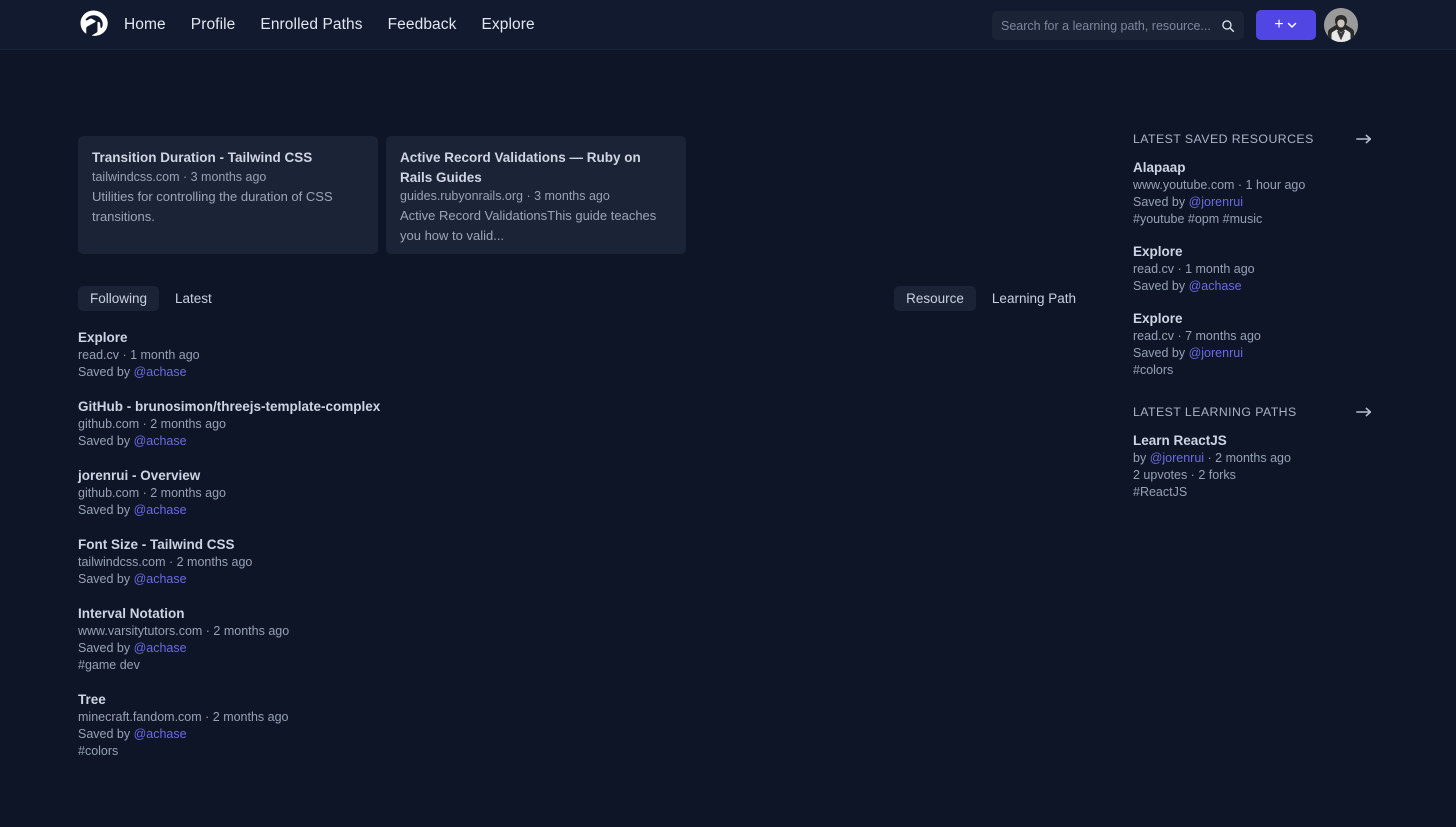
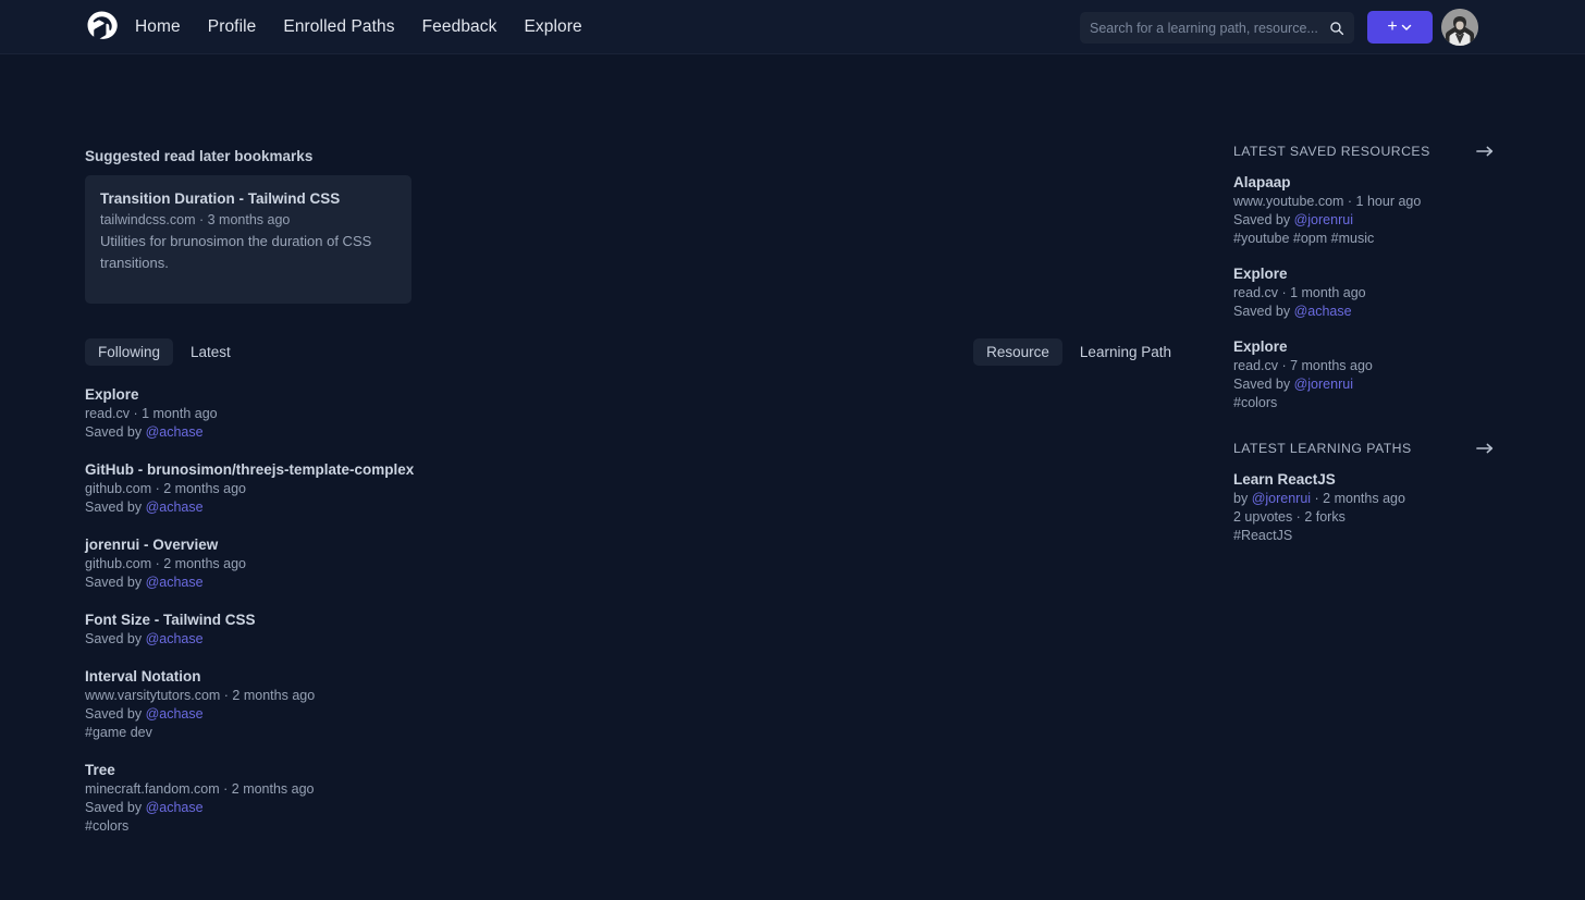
  Home
  Profile
  Enrolled Paths
  Feedback
  Explore
  Search for a learning path, resource...
  +
+ Suggested read later bookmarks
  Transition Duration - Tailwind CSS
  tailwindcss.com · 3 months ago
- Utilities for controlling the duration of CSS transitions.
+ Utilities for brunosimon the duration of CSS transitions.
- Active Record Validations — Ruby on Rails Guides
- guides.rubyonrails.org · 3 months ago
- Active Record ValidationsThis guide teaches you how to valid...
  Following
  Latest
  Resource
  Learning Path
  Explore
  read.cv · 1 month ago
  Saved by @achase
  GitHub - brunosimon/threejs-template-complex
  github.com · 2 months ago
  Saved by @achase
  jorenrui - Overview
  github.com · 2 months ago
  Saved by @achase
  Font Size - Tailwind CSS
- tailwindcss.com · 2 months ago
  Saved by @achase
  Interval Notation
  www.varsitytutors.com · 2 months ago
  Saved by @achase
  #game dev
  Tree
  minecraft.fandom.com · 2 months ago
  Saved by @achase
  #colors
  LATEST SAVED RESOURCES
  Alapaap
  www.youtube.com · 1 hour ago
  Saved by @jorenrui
  #youtube #opm #music
  Explore
  read.cv · 1 month ago
  Saved by @achase
  Explore
  read.cv · 7 months ago
  Saved by @jorenrui
  #colors
  LATEST LEARNING PATHS
  Learn ReactJS
  by @jorenrui · 2 months ago
  2 upvotes · 2 forks
  #ReactJS
